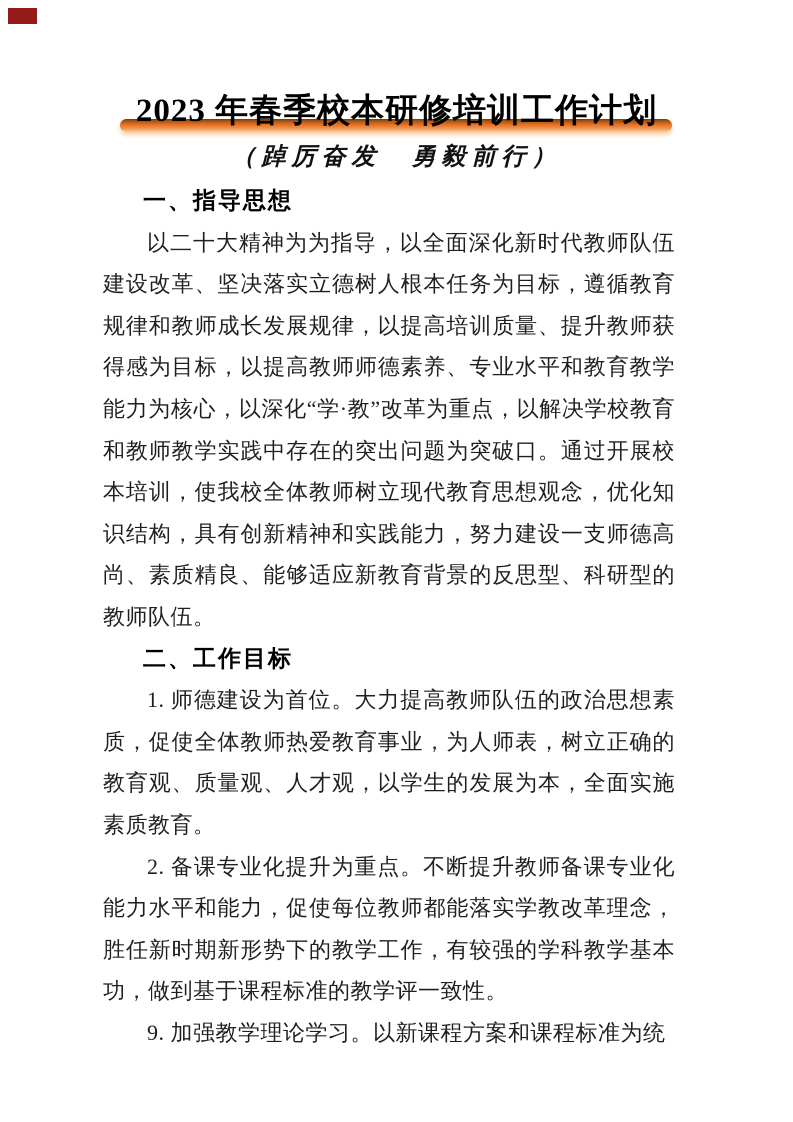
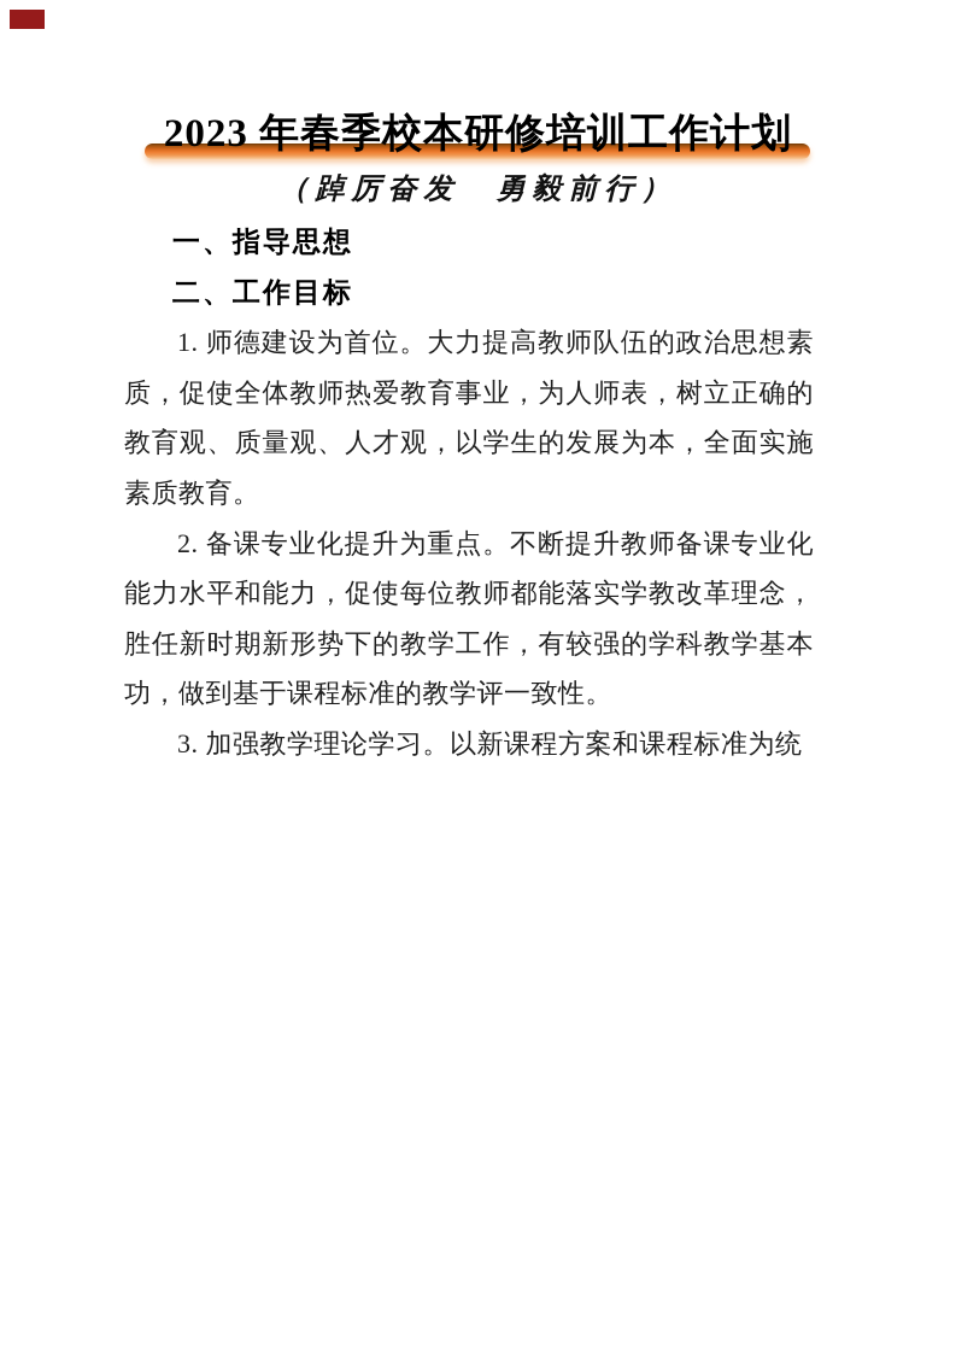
  2023 年春季校本研修培训工作计划
  （踔厉奋发 勇毅前行）
  一、指导思想
- 以二十大精神为为指导，以全面深化新时代教师队伍建设改革、坚决落实立德树人根本任务为目标，遵循教育规律和教师成长发展规律，以提高培训质量、提升教师获得感为目标，以提高教师师德素养、专业水平和教育教学能力为核心，以深化“学·教”改革为重点，以解决学校教育和教师教学实践中存在的突出问题为突破口。通过开展校本培训，使我校全体教师树立现代教育思想观念，优化知识结构，具有创新精神和实践能力，努力建设一支师德高尚、素质精良、能够适应新教育背景的反思型、科研型的教师队伍。
  二、工作目标
  1. 师德建设为首位。大力提高教师队伍的政治思想素质，促使全体教师热爱教育事业，为人师表，树立正确的教育观、质量观、人才观，以学生的发展为本，全面实施素质教育。
  2. 备课专业化提升为重点。不断提升教师备课专业化能力水平和能力，促使每位教师都能落实学教改革理念，胜任新时期新形势下的教学工作，有较强的学科教学基本功，做到基于课程标准的教学评一致性。
- 9. 加强教学理论学习。以新课程方案和课程标准为统
+ 3. 加强教学理论学习。以新课程方案和课程标准为统
